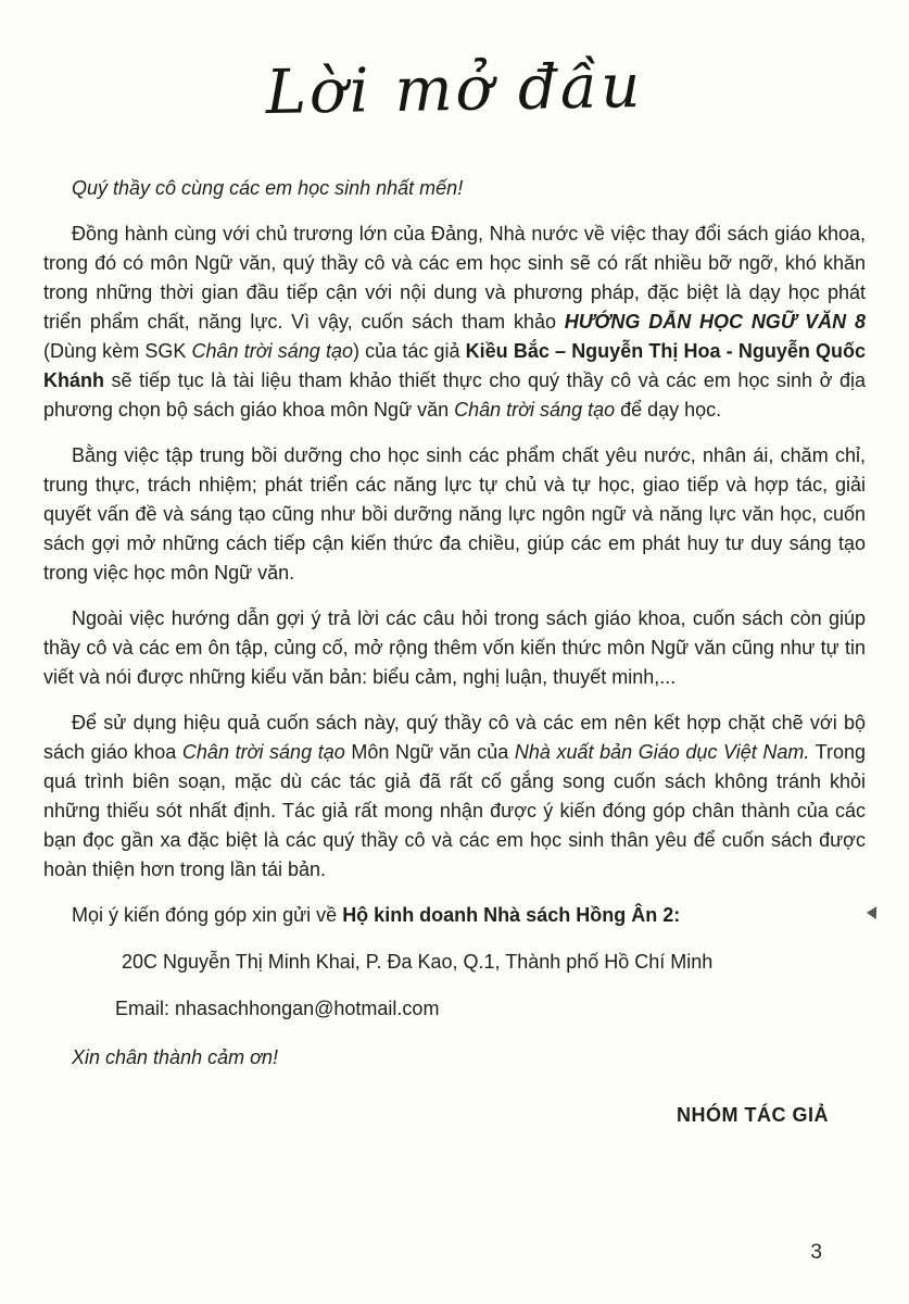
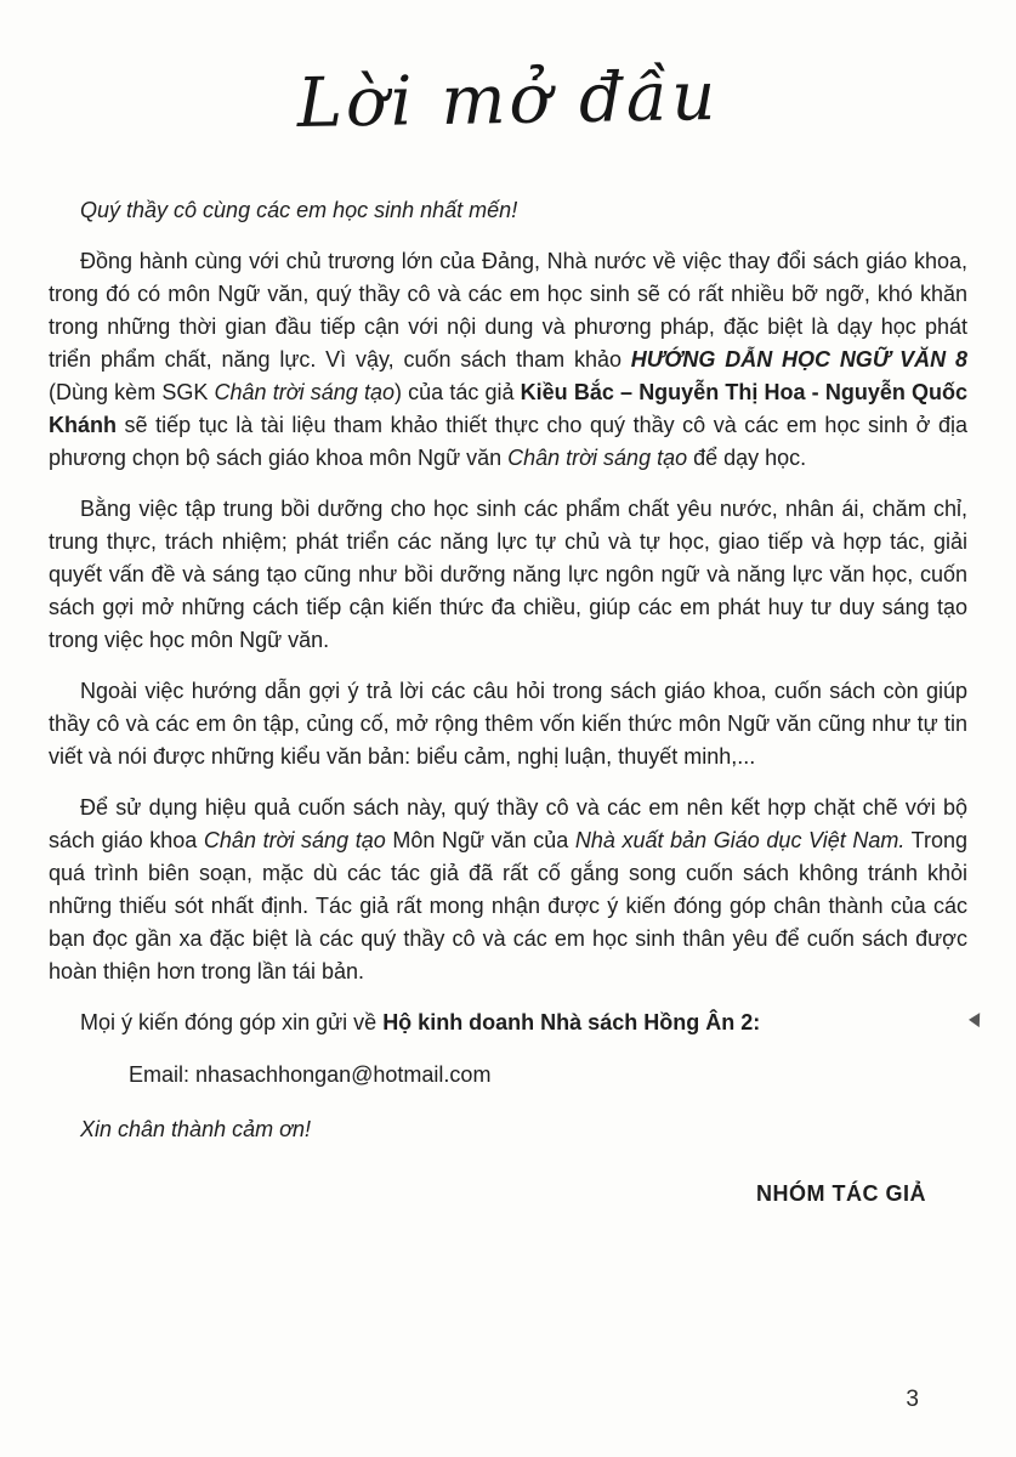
  Lời mở đầu
  Quý thầy cô cùng các em học sinh nhất mến!
  Đồng hành cùng với chủ trương lớn của Đảng, Nhà nước về việc thay đổi sách giáo khoa, trong đó có môn Ngữ văn, quý thầy cô và các em học sinh sẽ có rất nhiều bỡ ngỡ, khó khăn trong những thời gian đầu tiếp cận với nội dung và phương pháp, đặc biệt là dạy học phát triển phẩm chất, năng lực. Vì vậy, cuốn sách tham khảo HƯỚNG DẪN HỌC NGỮ VĂN 8 (Dùng kèm SGK Chân trời sáng tạo) của tác giả Kiều Bắc – Nguyễn Thị Hoa - Nguyễn Quốc Khánh sẽ tiếp tục là tài liệu tham khảo thiết thực cho quý thầy cô và các em học sinh ở địa phương chọn bộ sách giáo khoa môn Ngữ văn Chân trời sáng tạo để dạy học.
  Bằng việc tập trung bồi dưỡng cho học sinh các phẩm chất yêu nước, nhân ái, chăm chỉ, trung thực, trách nhiệm; phát triển các năng lực tự chủ và tự học, giao tiếp và hợp tác, giải quyết vấn đề và sáng tạo cũng như bồi dưỡng năng lực ngôn ngữ và năng lực văn học, cuốn sách gợi mở những cách tiếp cận kiến thức đa chiều, giúp các em phát huy tư duy sáng tạo trong việc học môn Ngữ văn.
  Ngoài việc hướng dẫn gợi ý trả lời các câu hỏi trong sách giáo khoa, cuốn sách còn giúp thầy cô và các em ôn tập, củng cố, mở rộng thêm vốn kiến thức môn Ngữ văn cũng như tự tin viết và nói được những kiểu văn bản: biểu cảm, nghị luận, thuyết minh,...
  Để sử dụng hiệu quả cuốn sách này, quý thầy cô và các em nên kết hợp chặt chẽ với bộ sách giáo khoa Chân trời sáng tạo Môn Ngữ văn của Nhà xuất bản Giáo dục Việt Nam. Trong quá trình biên soạn, mặc dù các tác giả đã rất cố gắng song cuốn sách không tránh khỏi những thiếu sót nhất định. Tác giả rất mong nhận được ý kiến đóng góp chân thành của các bạn đọc gần xa đặc biệt là các quý thầy cô và các em học sinh thân yêu để cuốn sách được hoàn thiện hơn trong lần tái bản.
  Mọi ý kiến đóng góp xin gửi về Hộ kinh doanh Nhà sách Hồng Ân 2:
- 20C Nguyễn Thị Minh Khai, P. Đa Kao, Q.1, Thành phố Hồ Chí Minh
  Email: nhasachhongan@hotmail.com
  Xin chân thành cảm ơn!
  NHÓM TÁC GIẢ
  3
